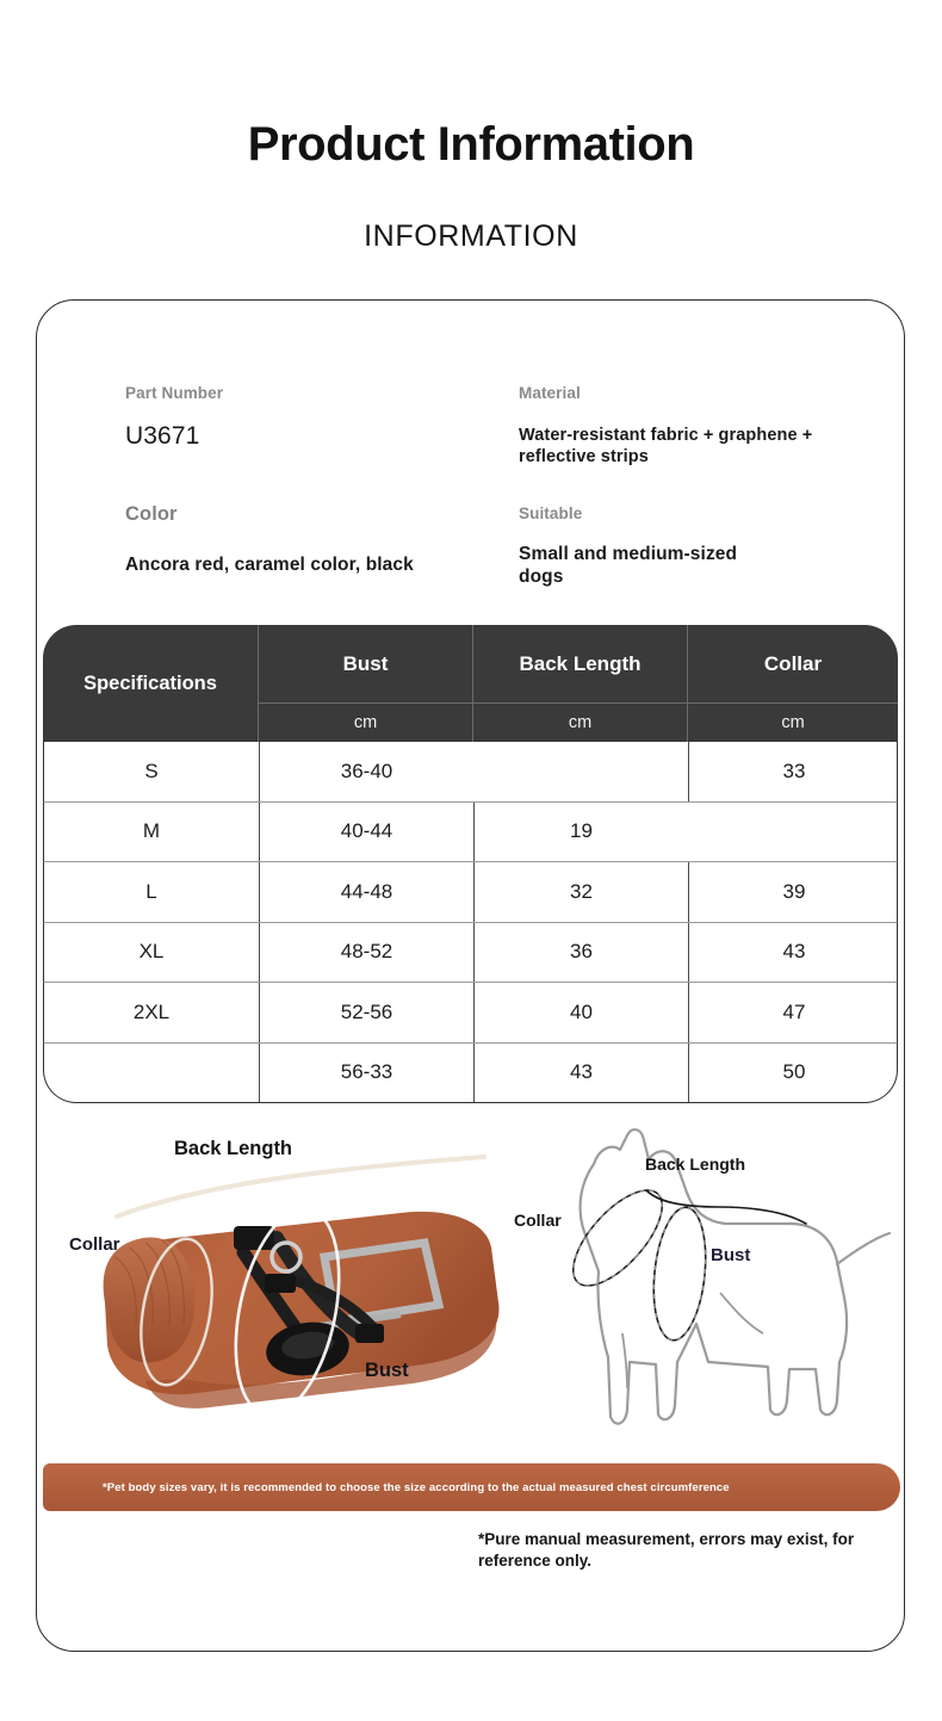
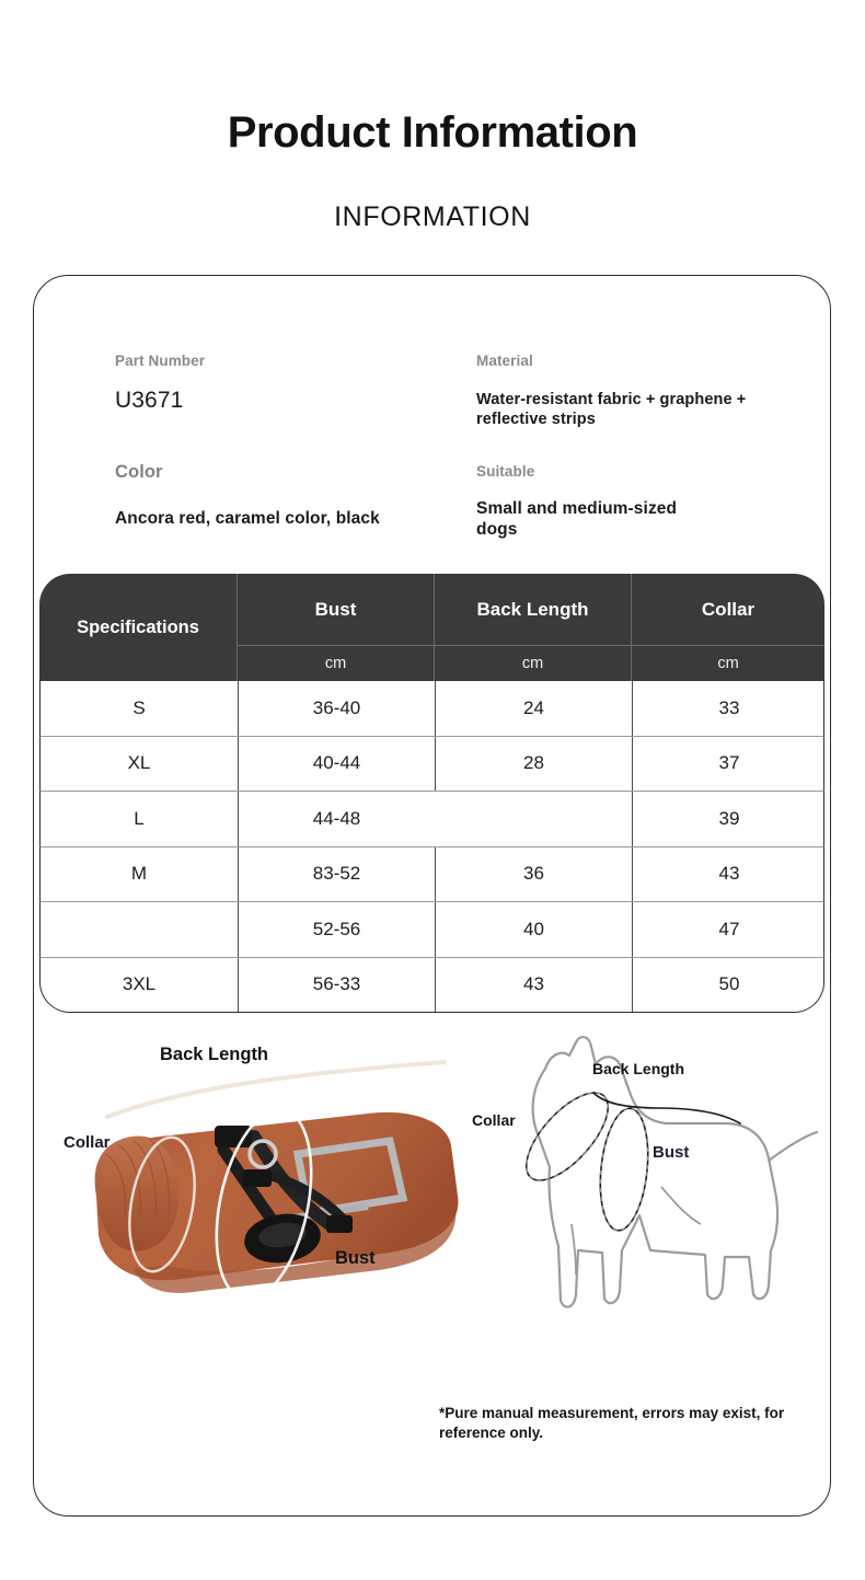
  Product Information
  INFORMATION
  Part Number
  U3671
  Color
  Ancora red, caramel color, black
  Material
  Water-resistant fabric + graphene + reflective strips
  Suitable
  Small and medium-sized dogs
  Specifications
  Bust
  cm
  Back Length
  cm
  Collar
  cm
  S
  36-40
+ 24
  33
- M
+ XL
  40-44
- 19
+ 28
+ 37
  L
  44-48
- 32
  39
- XL
+ M
- 48-52
+ 83-52
  36
  43
- 2XL
  52-56
  40
  47
+ 3XL
  56-33
  43
  50
  Back Length
  Collar
  Bust
  Back Length
  Collar
  Bust
- *Pet body sizes vary, it is recommended to choose the size according to the actual measured chest circumference
  *Pure manual measurement, errors may exist, for reference only.
